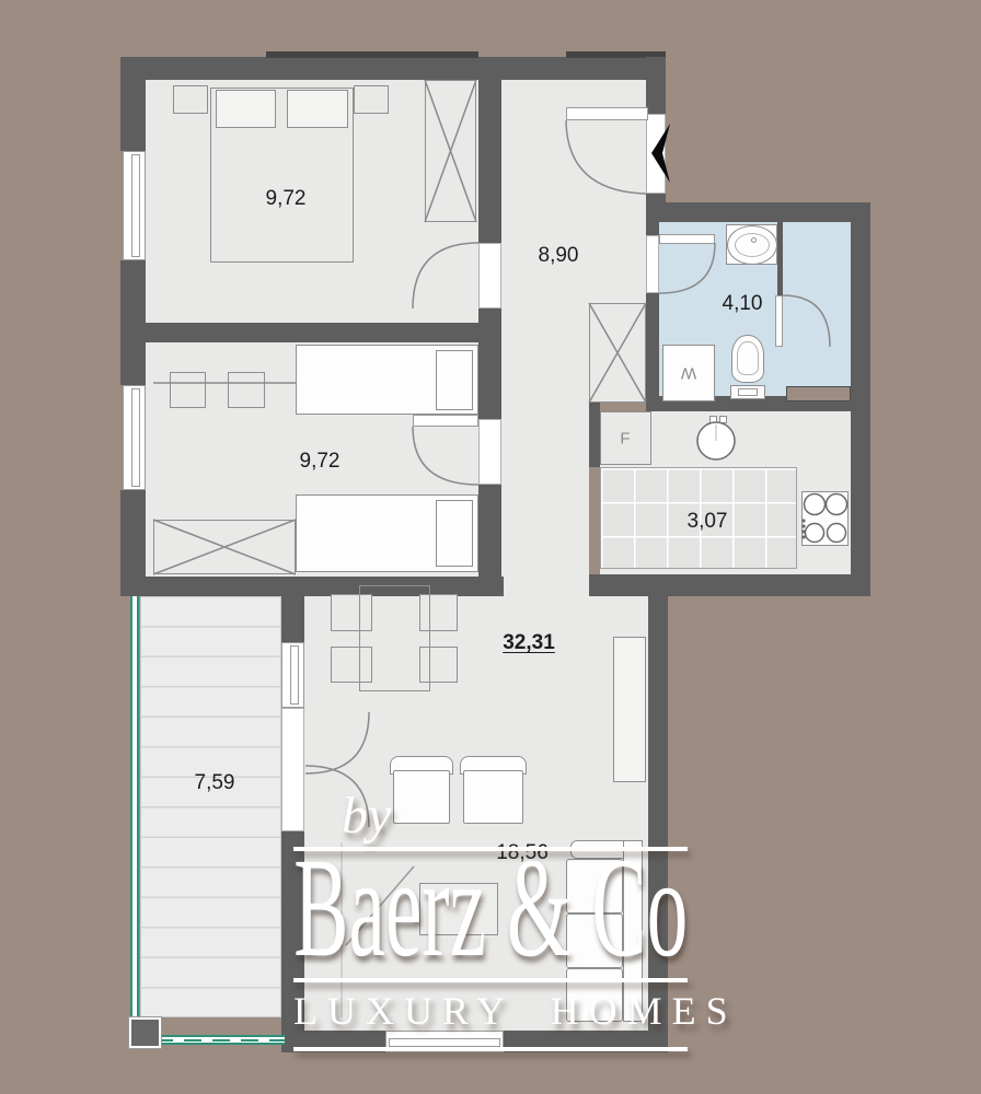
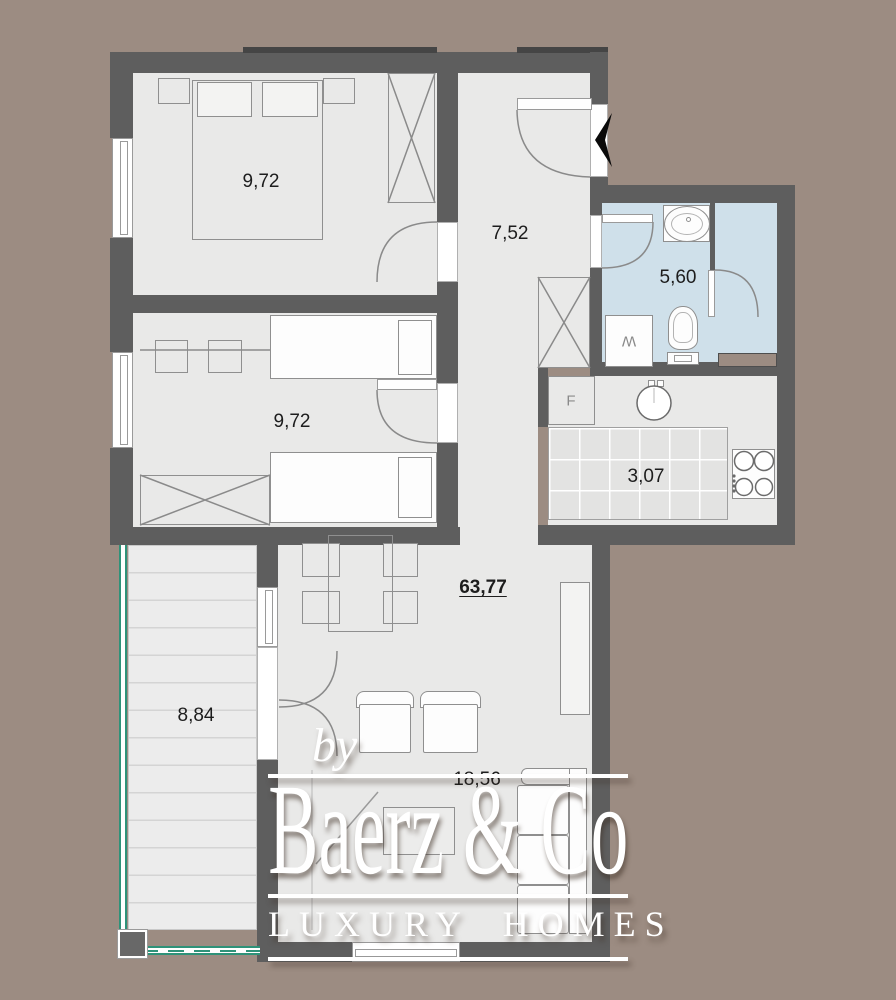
  9,72
- 8,90
+ 7,52
- 4,10
+ 5,60
  3,07
  9,72
- 32,31
+ 63,77
- 7,59
+ 8,84
  18,56
  F
  by
  Baerz & Co
  LUXURY HOMES
